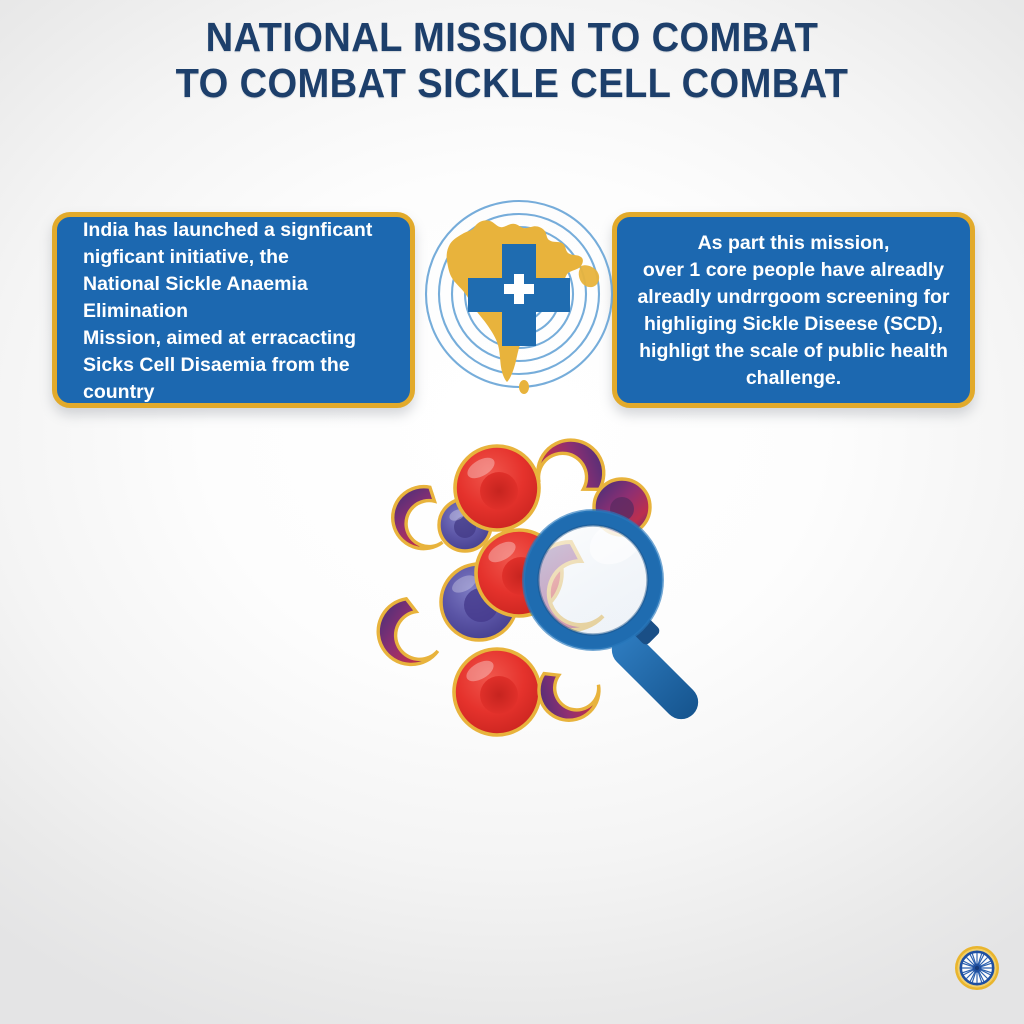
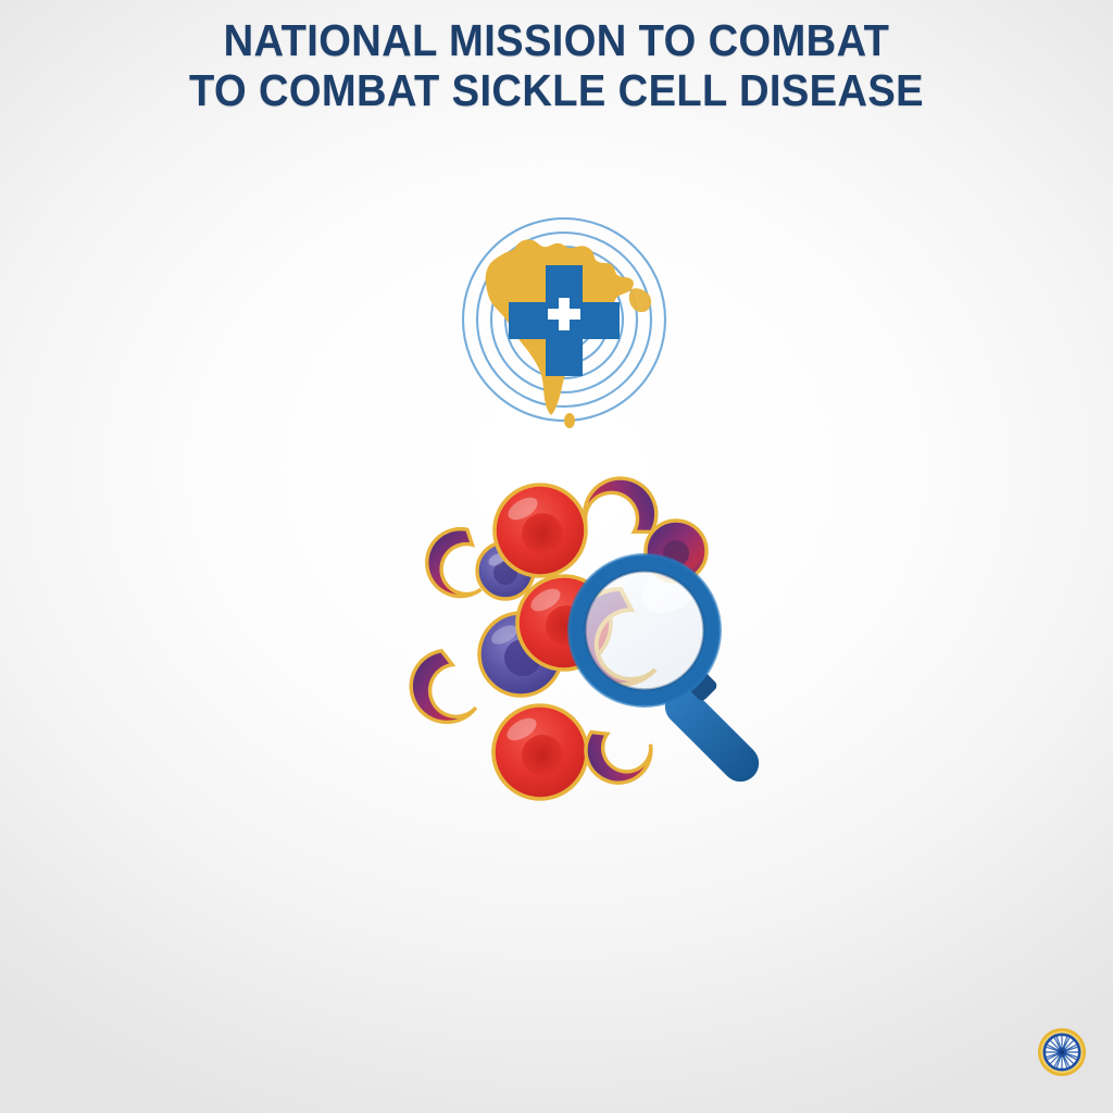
  NATIONAL MISSION TO COMBAT
- TO COMBAT SICKLE CELL COMBAT
+ TO COMBAT SICKLE CELL DISEASE
- India has launched a signficant
- nigficant initiative, the
- National Sickle Anaemia Elimination
- Mission, aimed at erracacting
- Sicks Cell Disaemia from the country
- As part this mission,
- over 1 core people have alreadly
- alreadly undrrgoom screening for
- highliging Sickle Diseese (SCD),
- highligt the scale of public health
- challenge.
